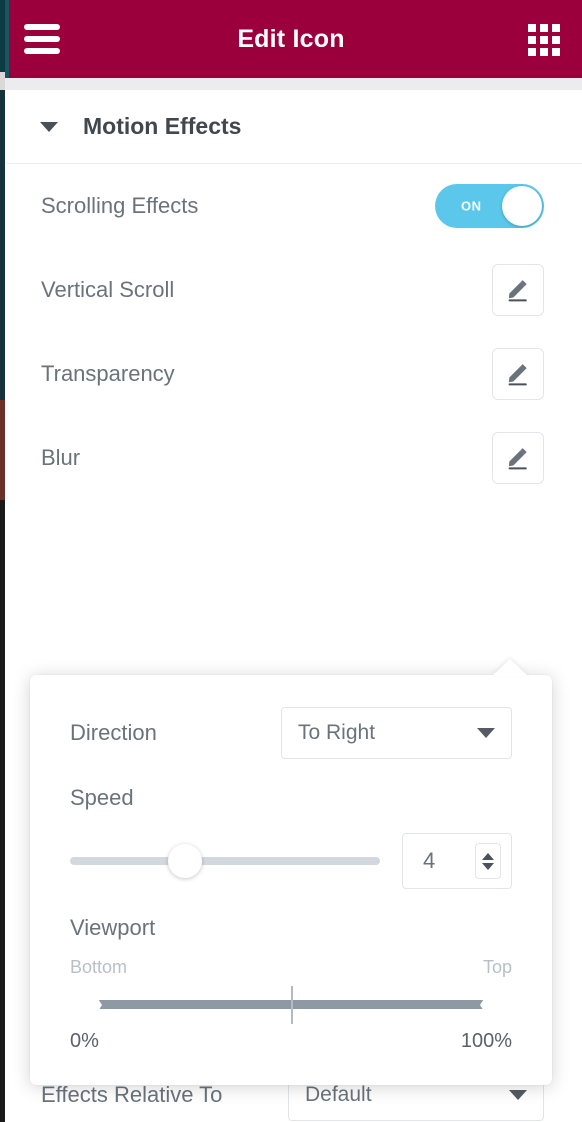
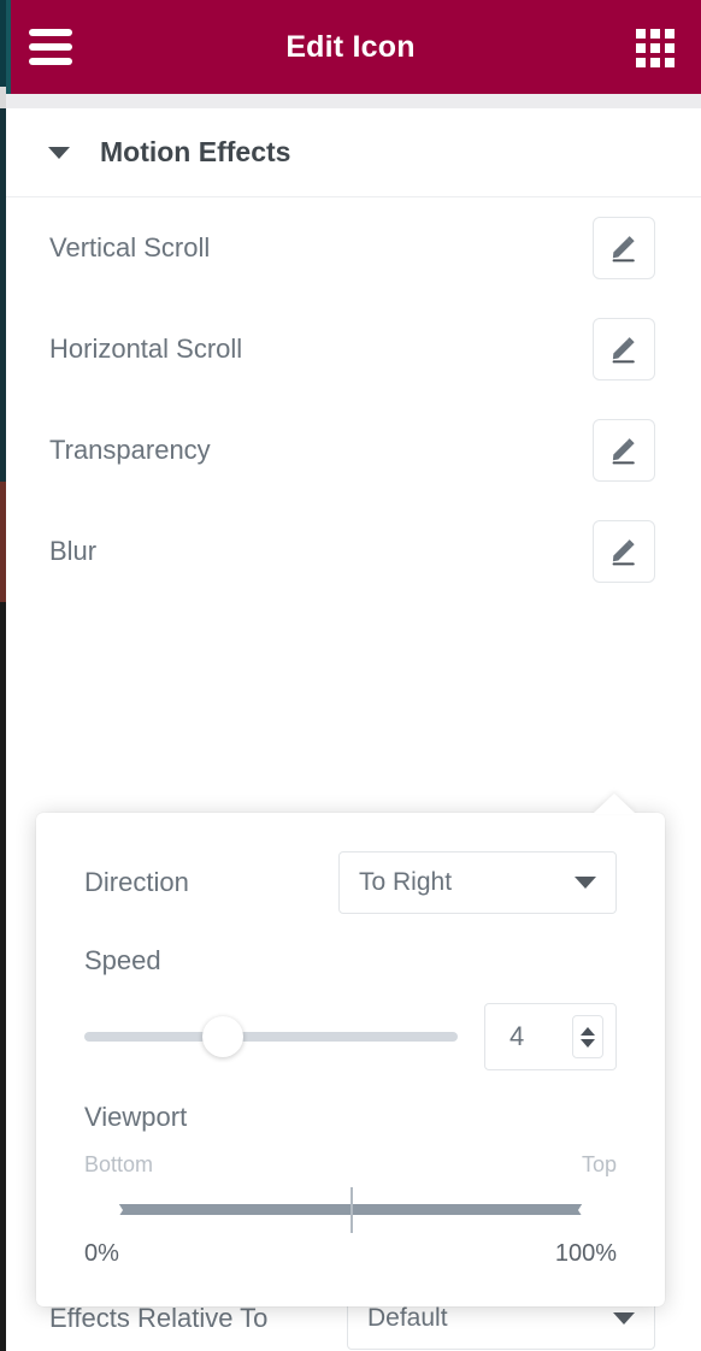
  Edit Icon
  Motion Effects
- Scrolling Effects
- ON
  Vertical Scroll
+ Horizontal Scroll
  Transparency
  Blur
  Effects Relative To
  Default
  Direction
  To Right
  Speed
  4
  Viewport
  Bottom
  Top
  0%
  100%
